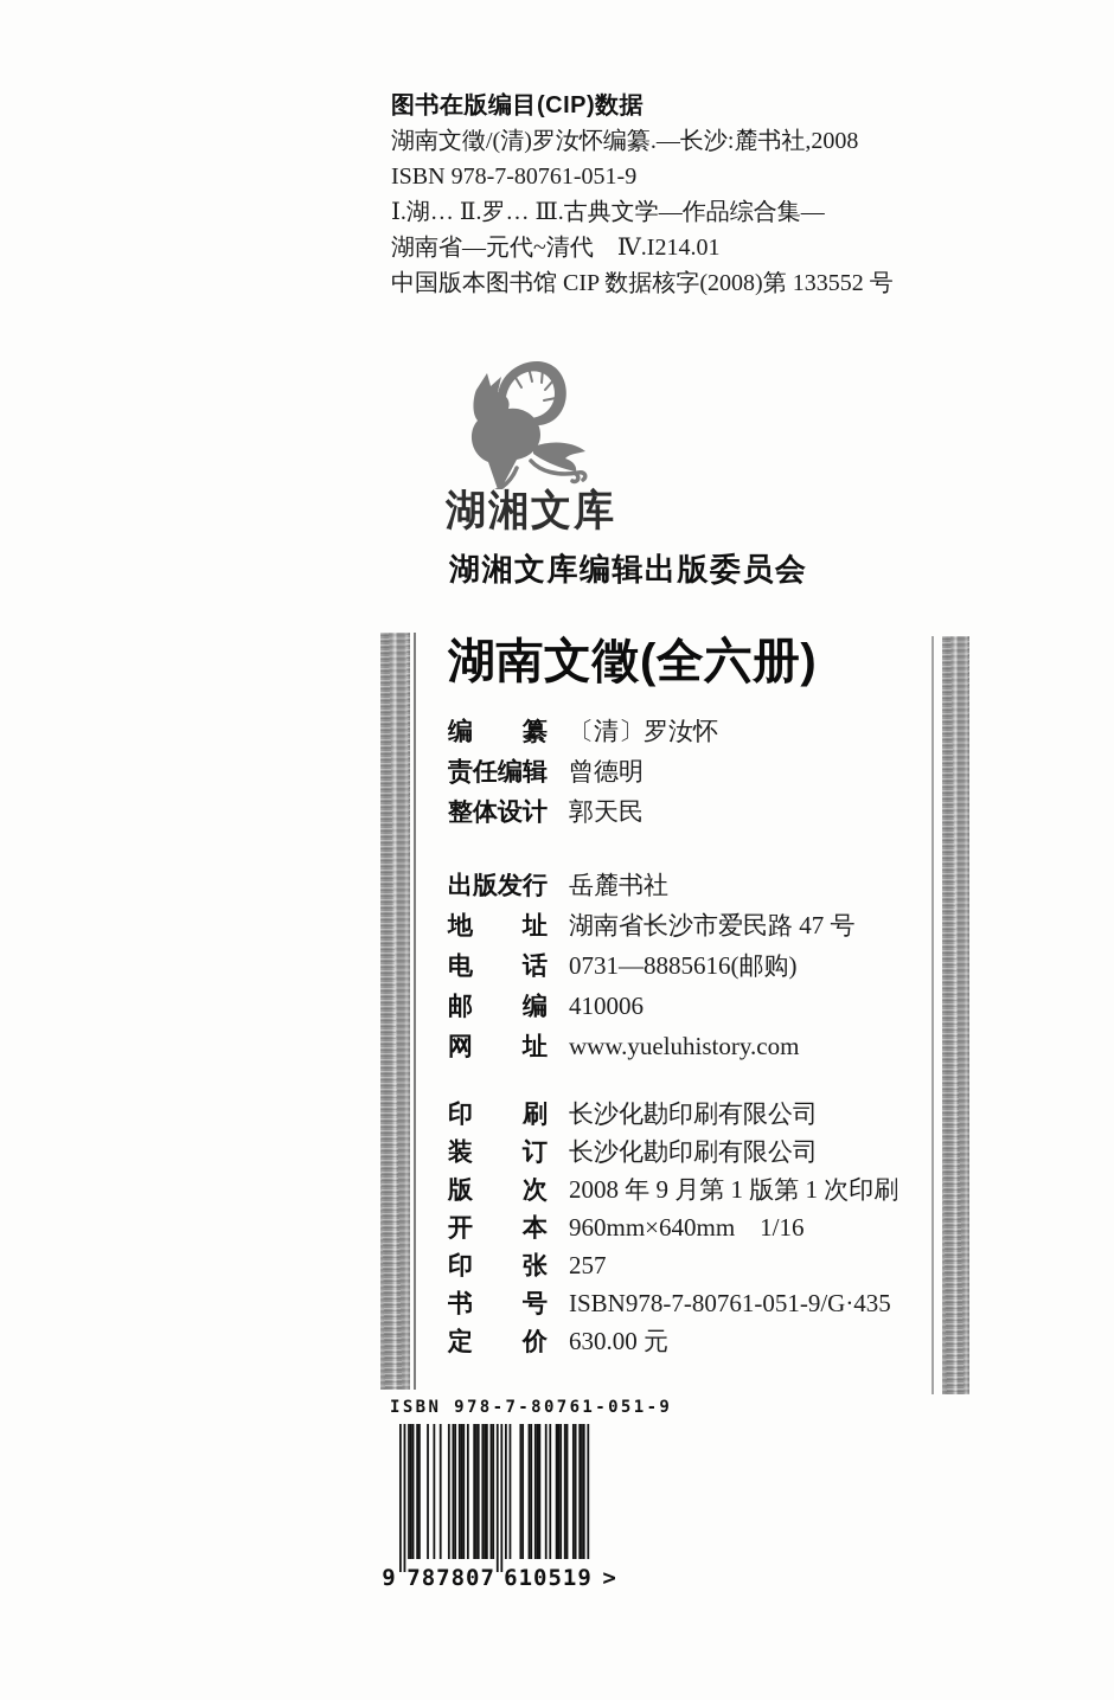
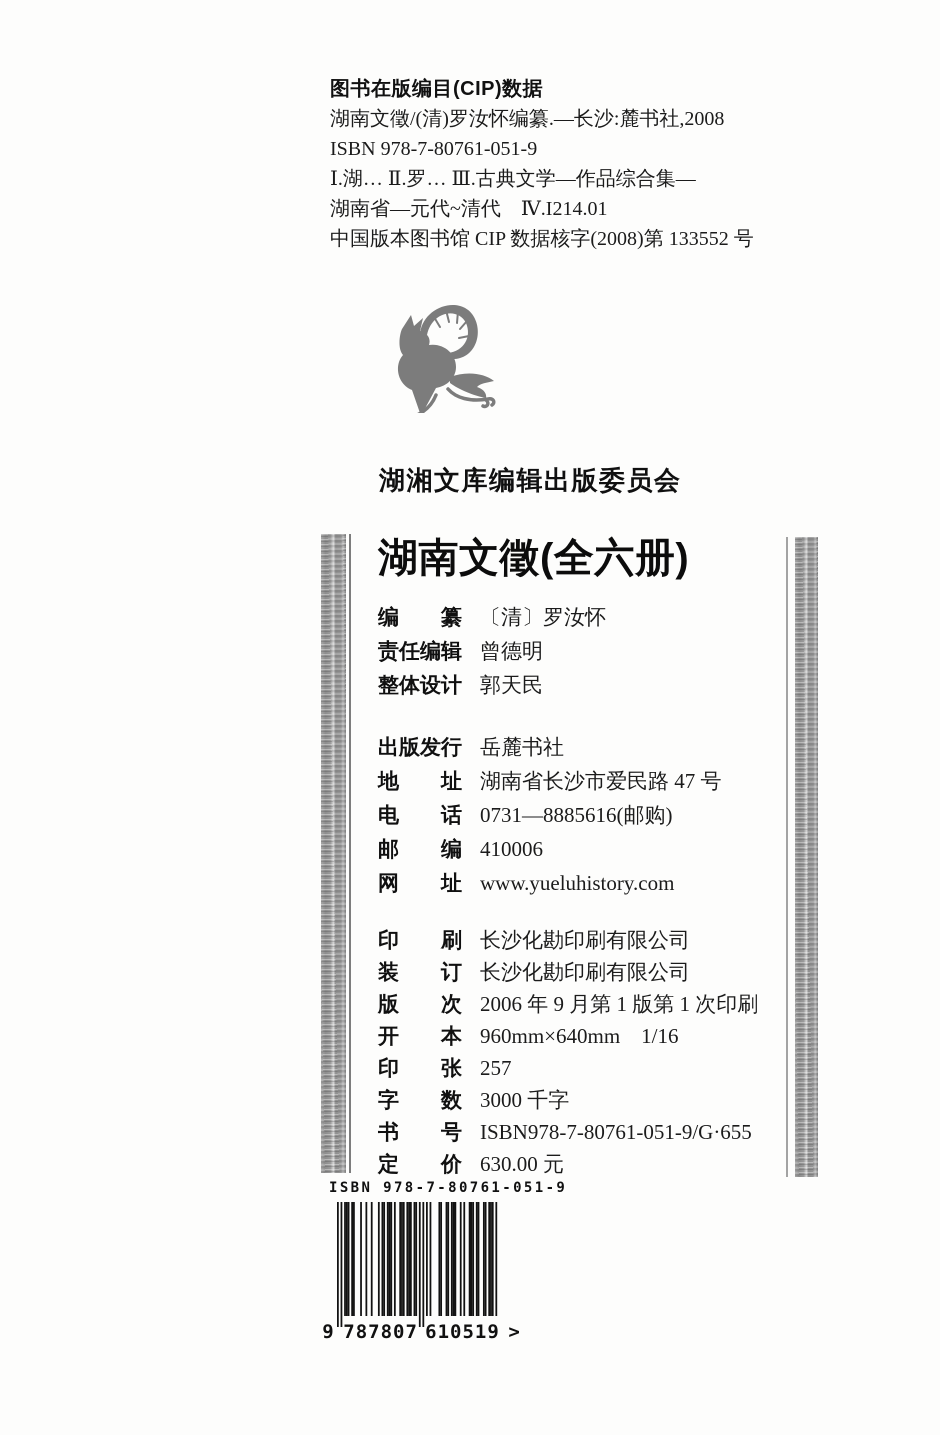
  图书在版编目(CIP)数据
  湖南文徵/(清)罗汝怀编纂.—长沙:麓书社,2008
  ISBN 978-7-80761-051-9
  Ⅰ.湖… Ⅱ.罗… Ⅲ.古典文学—作品综合集—
  湖南省—元代~清代 Ⅳ.I214.01
  中国版本图书馆 CIP 数据核字(2008)第 133552 号
- 湖湘文库
  湖湘文库编辑出版委员会
  湖南文徵(全六册)
  编 纂
  〔清〕罗汝怀
  责任编辑
  曾德明
  整体设计
  郭天民
  出版发行
  岳麓书社
  地 址
  湖南省长沙市爱民路 47 号
  电 话
  0731—8885616(邮购)
  邮 编
  410006
  网 址
  www.yueluhistory.com
  印 刷
  长沙化勘印刷有限公司
  装 订
  长沙化勘印刷有限公司
  版 次
- 2008 年 9 月第 1 版第 1 次印刷
+ 2006 年 9 月第 1 版第 1 次印刷
  开 本
  960mm×640mm 1/16
  印 张
  257
+ 字 数
+ 3000 千字
  书 号
- ISBN978-7-80761-051-9/G·435
+ ISBN978-7-80761-051-9/G·655
  定 价
  630.00 元
  ISBN 978-7-80761-051-9
  9
  787807
  610519
  >
